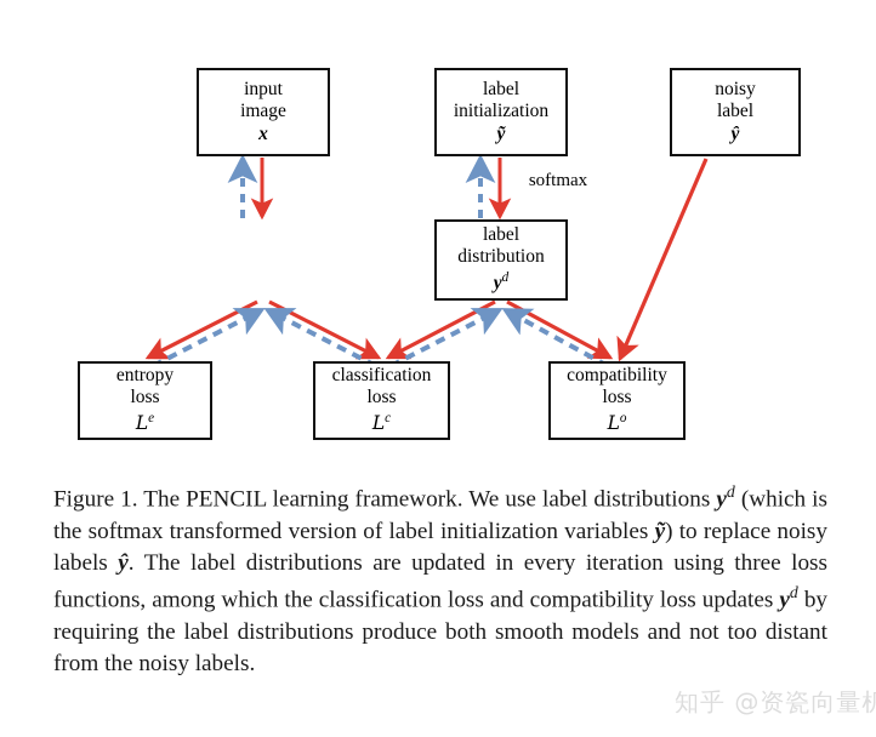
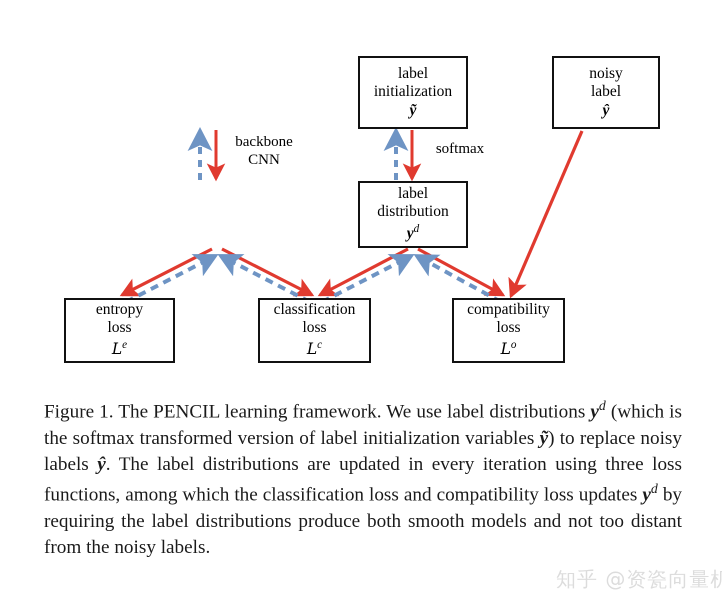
- input
- image
- x
  label
  initialization
  ỹ
  noisy
  label
  ŷ
  label
  distribution
  yd
  entropy
  loss
  Le
  classification
  loss
  Lc
  compatibility
  loss
  Lo
+ backbone
+ CNN
  softmax
  Figure 1. The PENCIL learning framework. We use label distributions yd (which is the softmax transformed version of label initialization variables ỹ) to replace noisy labels ŷ. The label distributions are updated in every iteration using three loss functions, among which the classification loss and compatibility loss updates yd by requiring the label distributions produce both smooth models and not too distant from the noisy labels.
  知乎 @资瓷向量机
